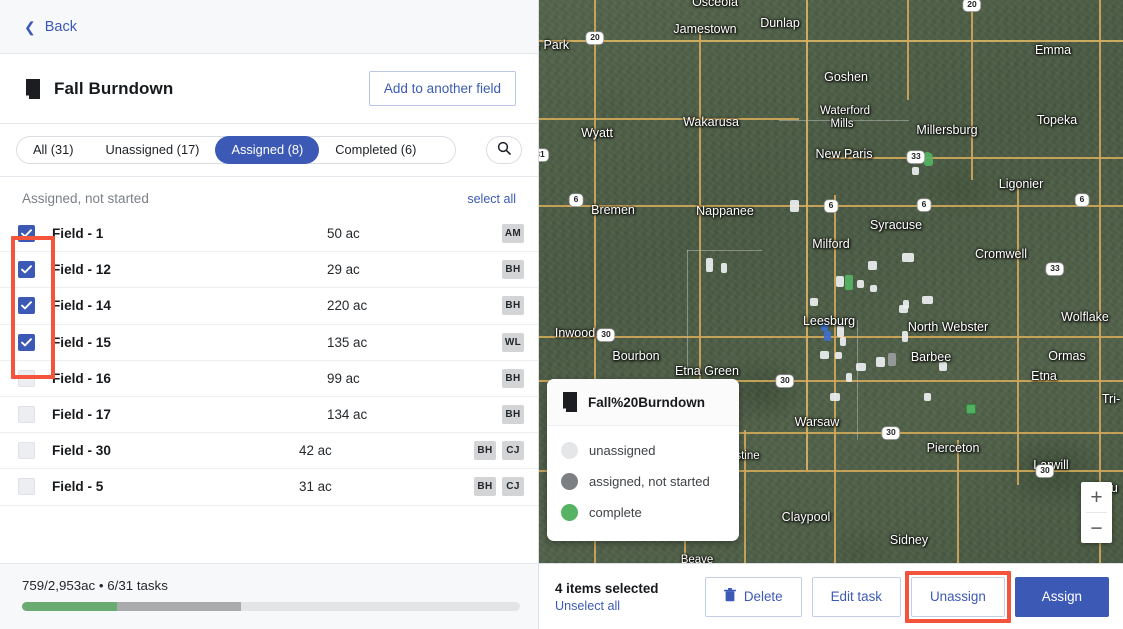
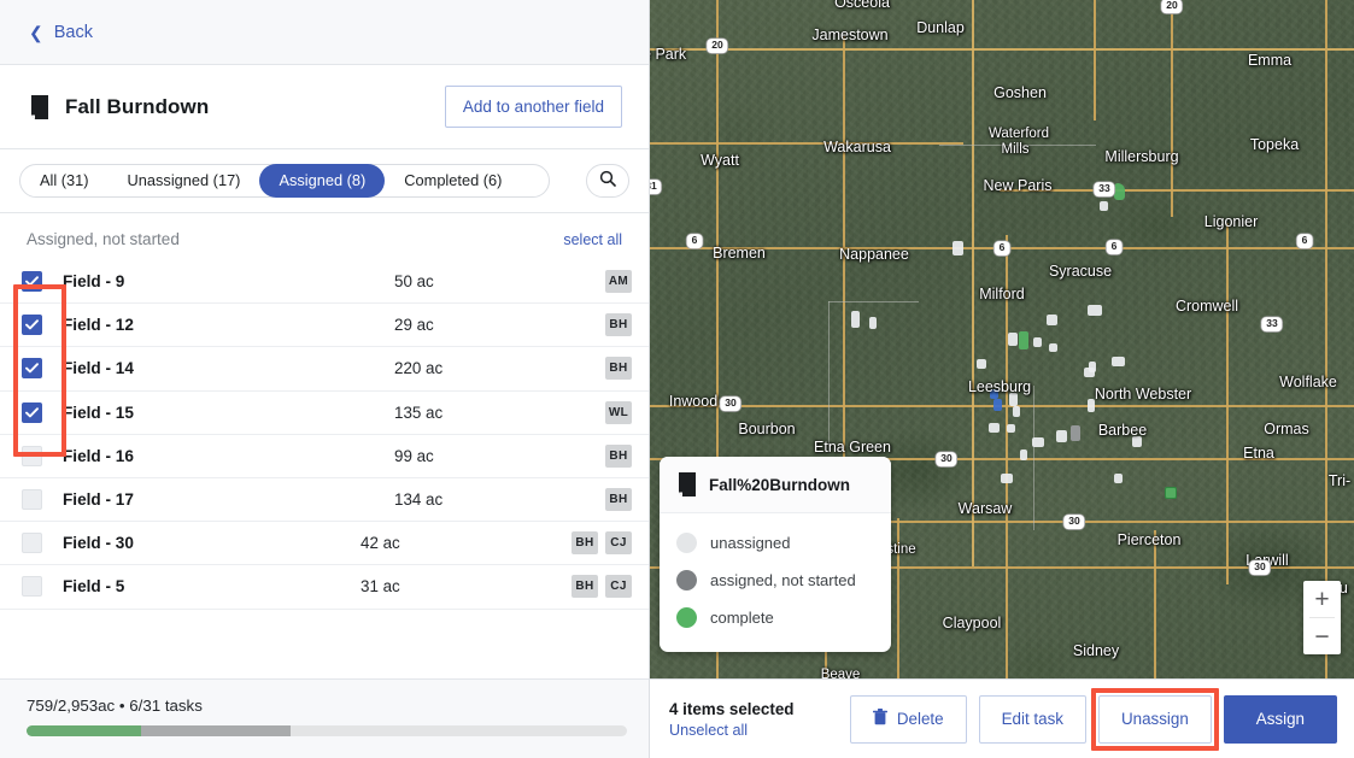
  ❮
  Back
  Fall Burndown
  Add to another field
  All (31)
  Unassigned (17)
  Assigned (8)
  Completed (6)
  Assigned, not started
  select all
- Field - 1
+ Field - 9
  50 ac
  AM
  Field - 12
  29 ac
  BH
  Field - 14
  220 ac
  BH
  Field - 15
  135 ac
  WL
  Field - 16
  99 ac
  BH
  Field - 17
  134 ac
  BH
  Field - 30
  42 ac
  BH
  CJ
  Field - 5
  31 ac
  BH
  CJ
  759/2,953ac • 6/31 tasks
  Osceola
  Jamestown
  Dunlap
  Emma
  Goshen
  Waterford
  Mills
  Millersburg
  Topeka
  Wakarusa
  Wyatt
  New Paris
  Ligonier
  Bremen
  Nappanee
  Syracuse
  Milford
  Cromwell
  Wolflake
  Leesburg
  North Webster
  Inwood
  Ormas
  Bourbon
  Barbee
  Etna Green
  Etna
  Tri-
  Warsaw
  Pierceton
  Claypool
  Sidney
  Beave
  20
  20
  33
  6
  6
  6
  6
  33
  30
  30
  30
  30
  Fall%20Burndown
  unassigned
  assigned, not started
  complete
  +
  −
  4 items selected
  Unselect all
  Delete
  Edit task
  Unassign
  Assign
